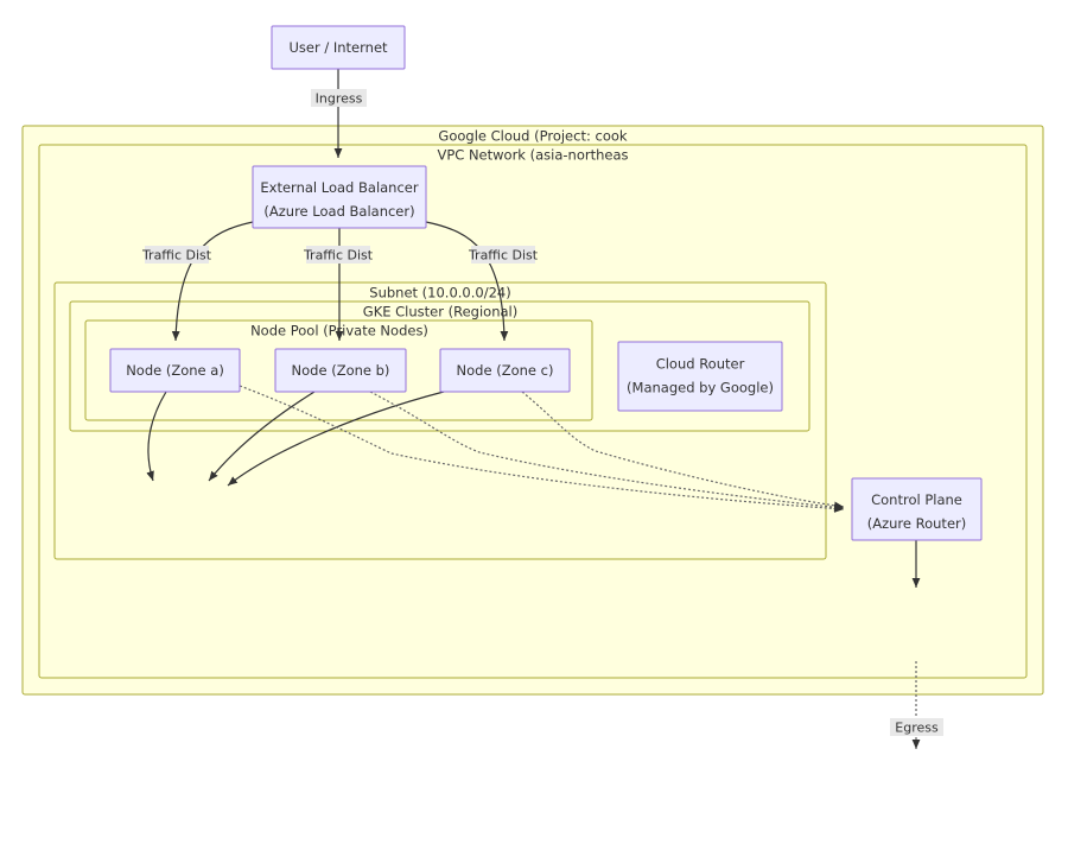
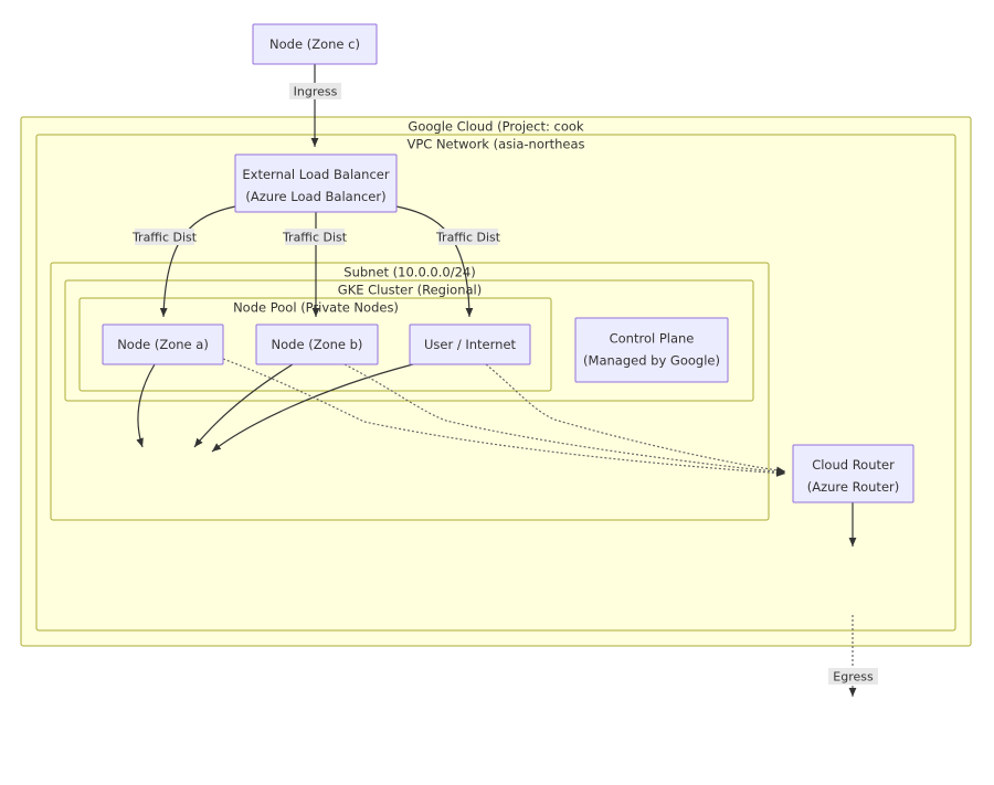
  Google Cloud (Project: cook
  VPC Network (asia-northeas
  Subnet (10.0.0.0/24)
  GKE Cluster (Regional)
  Node Pool (Pivate Nodes)
  Ingress
  Traffic Dist
  Traffic Dist
  Traffic Dist
  Egress
- User / Internet
+ Node (Zone c)
  External Load Balancer
  (Azure Load Balancer)
  Node (Zone a)
  Node (Zone b)
- Node (Zone c)
+ User / Internet
- Cloud Router
+ Control Plane
  (Managed by Google)
- Control Plane
+ Cloud Router
  (Azure Router)
